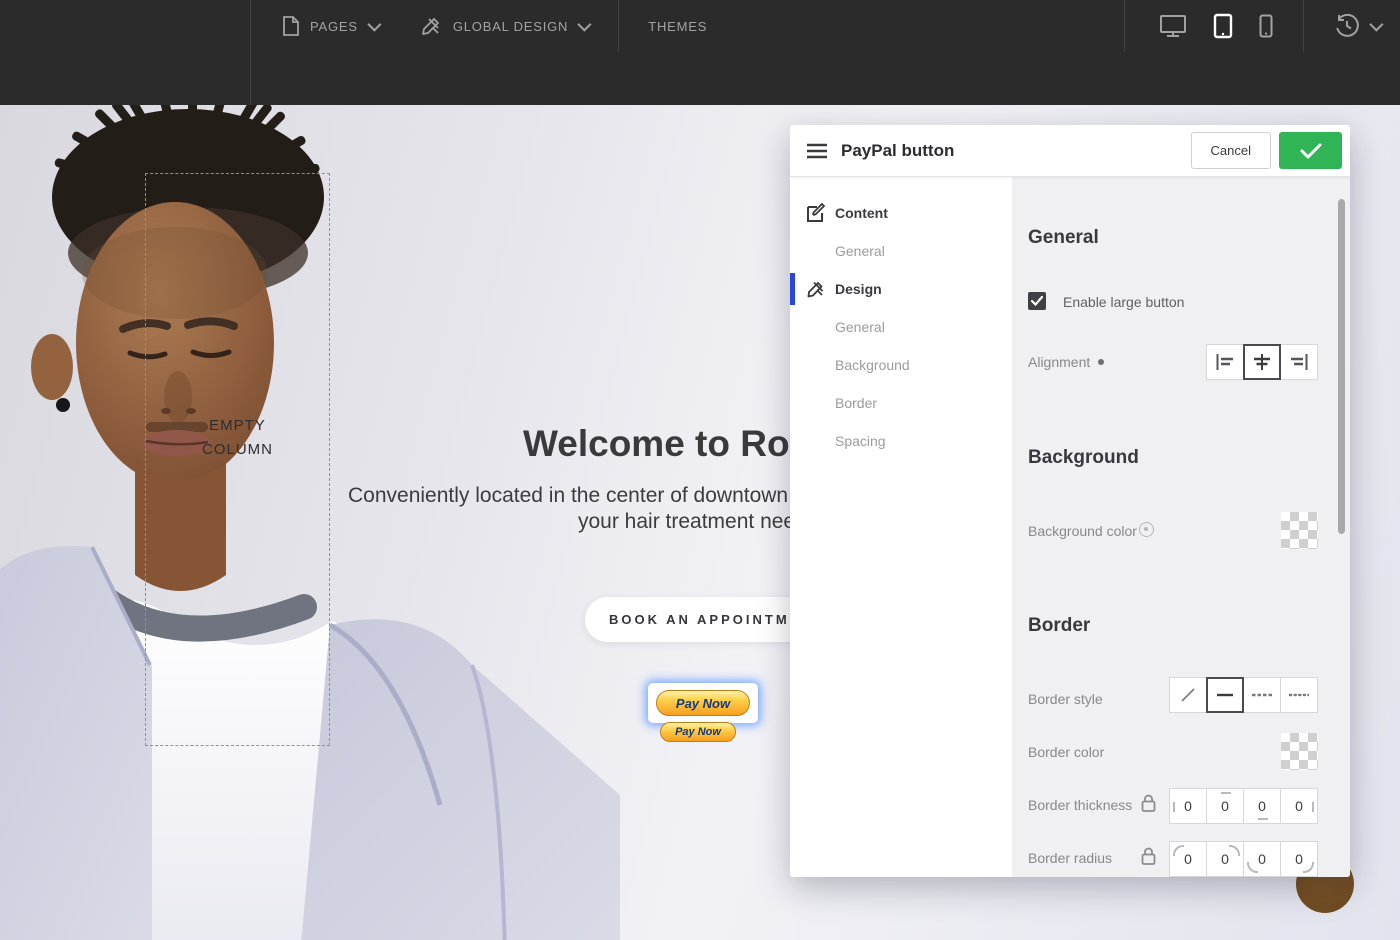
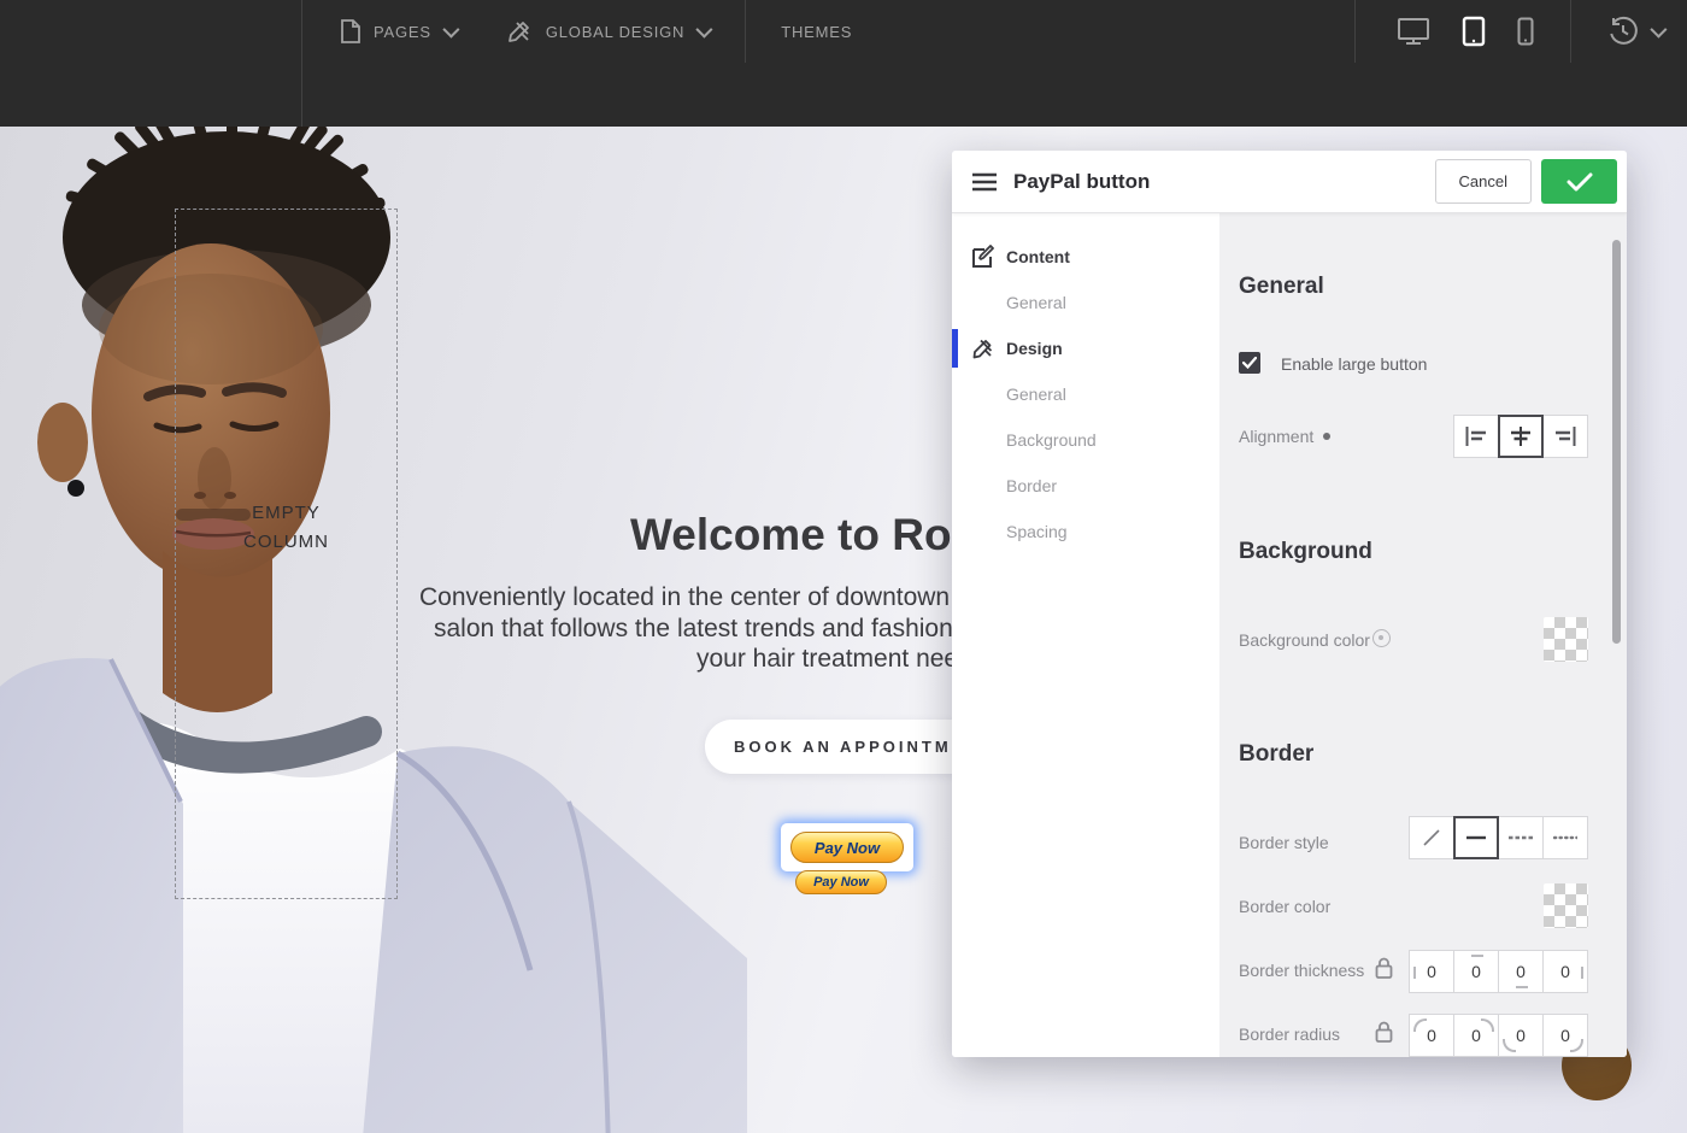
  PAGES
  GLOBAL DESIGN
  THEMES
  EMPTY
  COLUMN
  Welcome to Ro
  Conveniently located in the center of downtown
+ salon that follows the latest trends and fashion
  your hair treatment ne
  BOOK AN APPOINTM
  Pay Now
  Pay Now
  PayPal button
  Cancel
  Content
  General
  Design
  General
  Background
  Border
  Spacing
  General
  Enable large button
  Alignment
  Background
  Background color
  Border
  Border style
  Border color
  Border thickness
  0
  0
  0
  0
  Border radius
  0
  0
  0
  0
